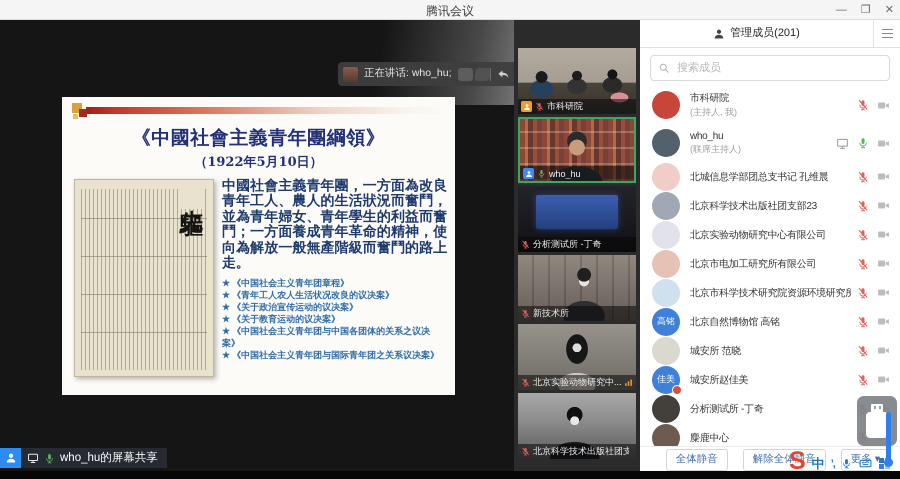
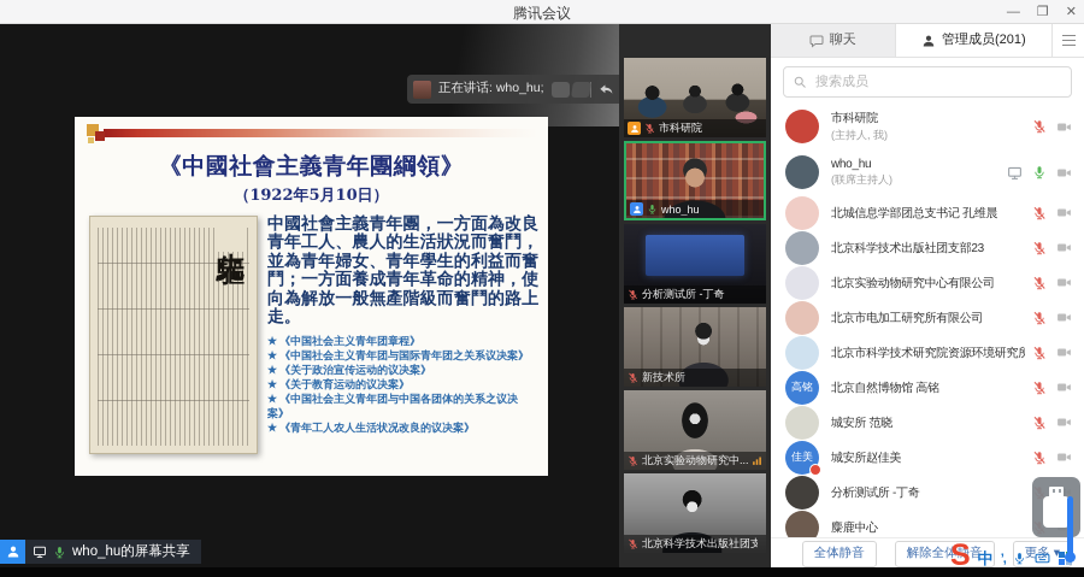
  腾讯会议
  —
  ❐
  ✕
  正在讲话: who_hu;
  《中國社會主義青年團綱領》
  （1922年5月10日）
  中國社會主義青年團，一方面為改良青年工人、農人的生活狀況而奮鬥，並為青年婦女、青年學生的利益而奮鬥；一方面養成青年革命的精神，使向為解放一般無產階級而奮鬥的路上走。
  ★ 《中国社会主义青年团章程》
- ★ 《青年工人农人生活状况改良的议决案》
+ ★ 《中国社会主义青年团与国际青年团之关系议决案》
  ★ 《关于政治宣传运动的议决案》
  ★ 《关于教育运动的议决案》
  ★ 《中国社会主义青年团与中国各团体的关系之议决案》
- ★ 《中国社会主义青年团与国际青年团之关系议决案》
+ ★ 《青年工人农人生活状况改良的议决案》
  who_hu的屏幕共享
  市科研院
  who_hu
  分析测试所 -丁奇
  新技术所
  北京实验动物研究中...
  北京科学技术出版社团支
+ 聊天
  管理成员(201)
  搜索成员
  市科研院
  (主持人, 我)
  who_hu
  (联席主持人)
  北城信息学部团总支书记 孔维晨
  北京科学技术出版社团支部23
  北京实验动物研究中心有限公司
  北京市电加工研究所有限公司
  北京市科学技术研究院资源环境研究所
  高铭
  北京自然博物馆 高铭
  城安所 范晓
  佳美
  城安所赵佳美
  分析测试所 -丁奇
  麋鹿中心
  全体静音
  解除全体静音
  更多 ▾
  S
  中
  ’,
